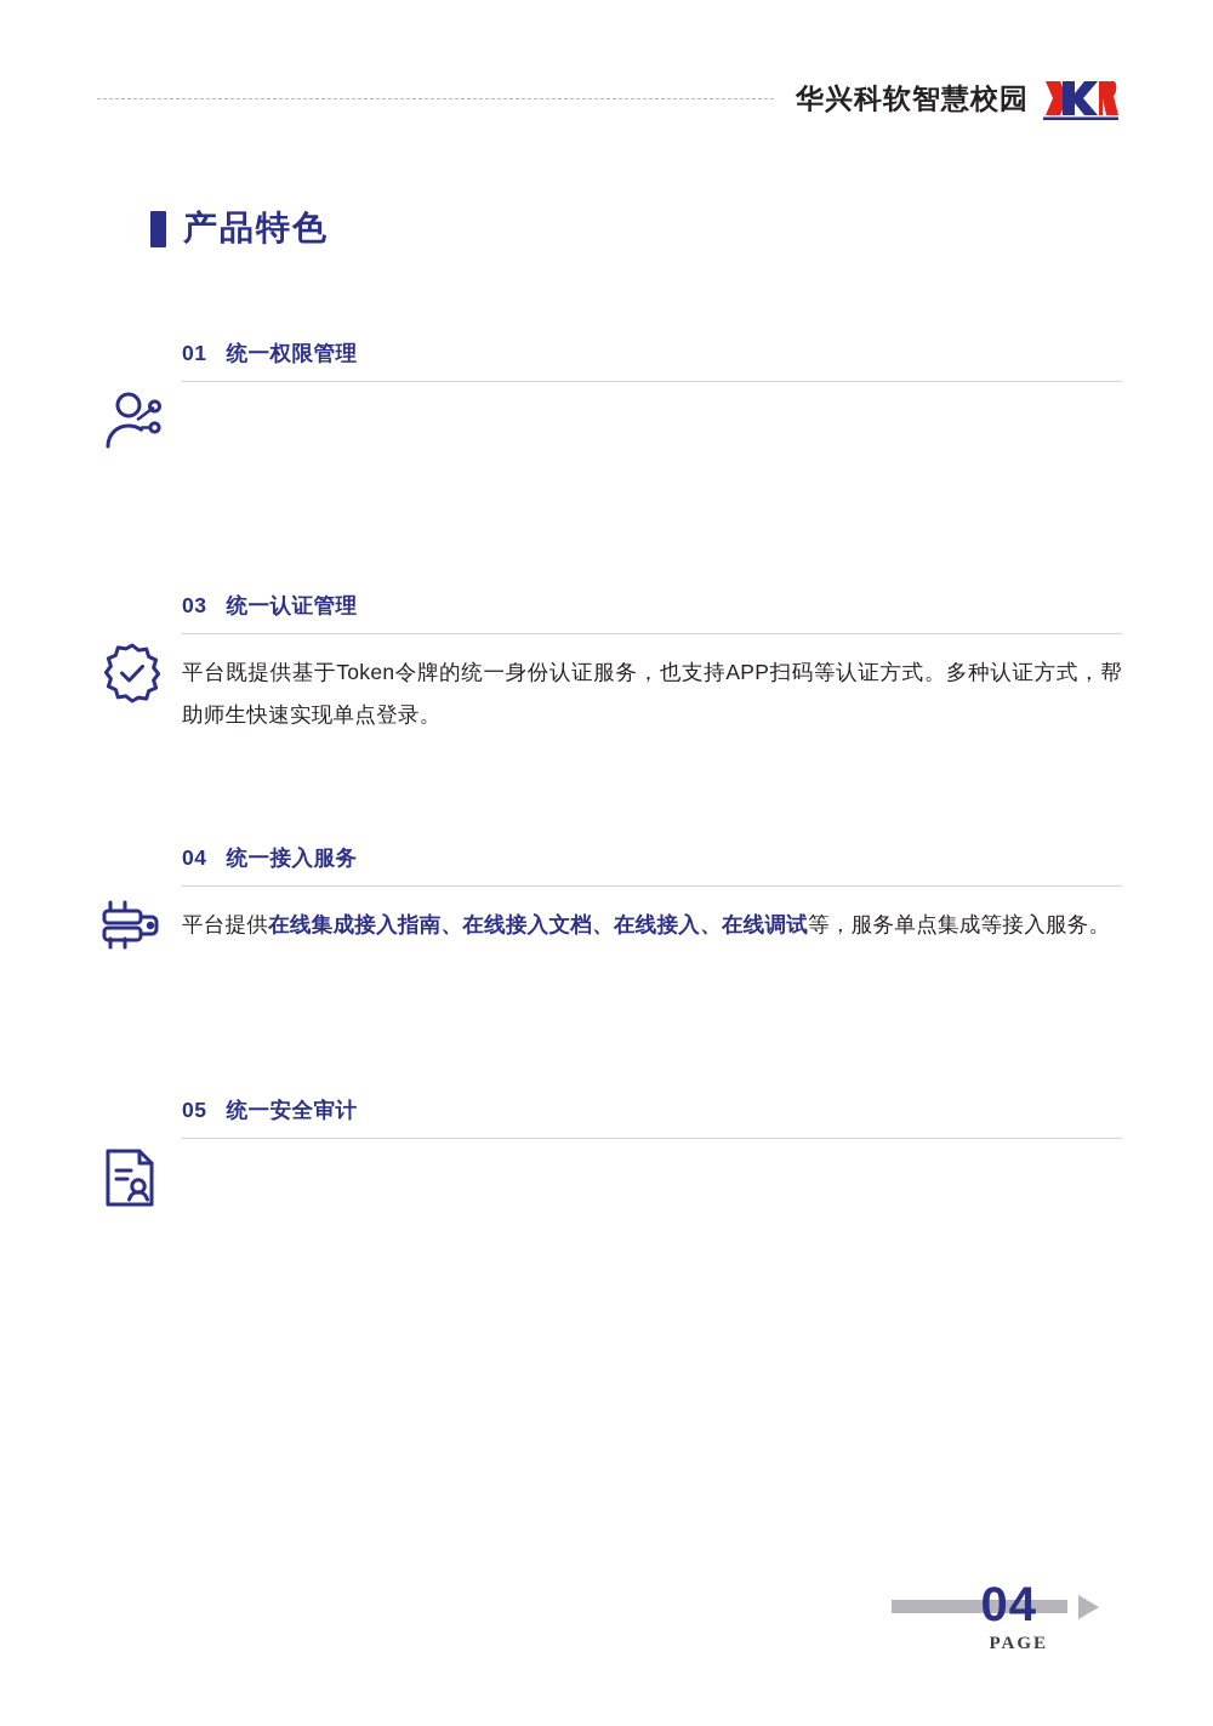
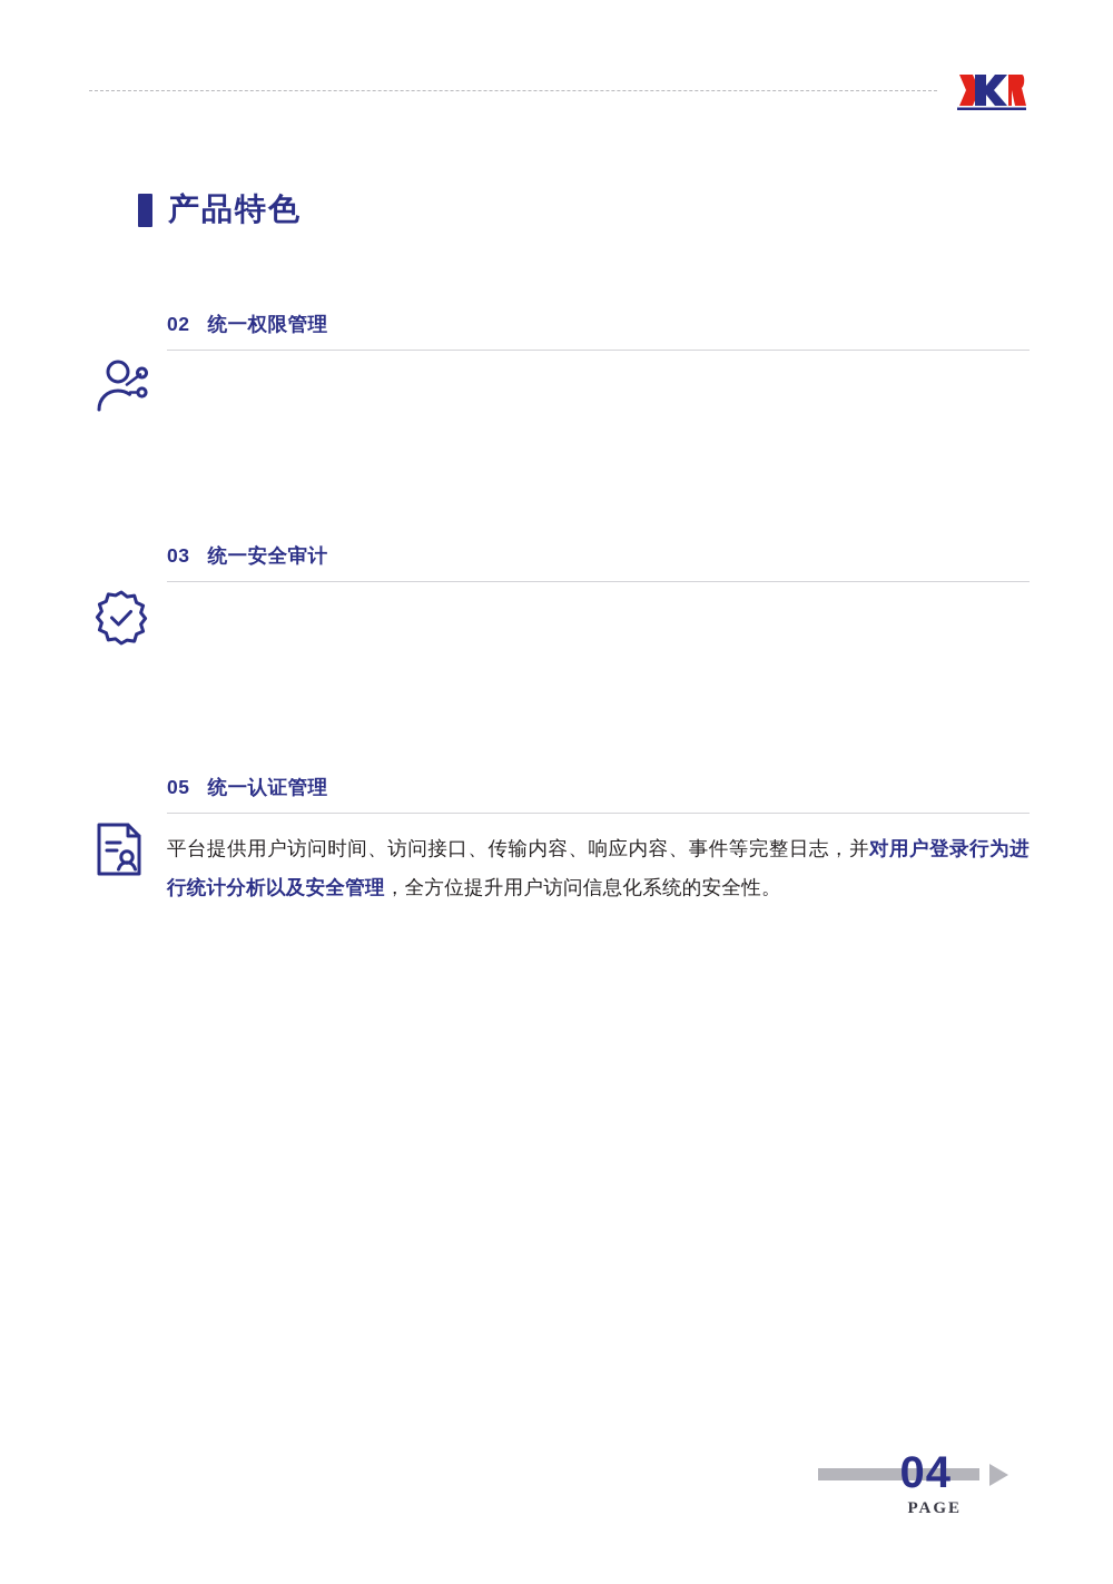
- 华兴科软智慧校园
  产品特色
- 01 统一权限管理
+ 02 统一权限管理
- 03 统一认证管理
+ 03 统一安全审计
- 平台既提供基于Token令牌的统一身份认证服务，也支持APP扫码等认证方式。多种认证方式，帮助师生快速实现单点登录。
- 04 统一接入服务
- 平台提供在线集成接入指南、在线接入文档、在线接入、在线调试等，服务单点集成等接入服务。
- 05 统一安全审计
+ 05 统一认证管理
+ 平台提供用户访问时间、访问接口、传输内容、响应内容、事件等完整日志，并对用户登录行为进行统计分析以及安全管理，全方位提升用户访问信息化系统的安全性。
  04
  PAGE
